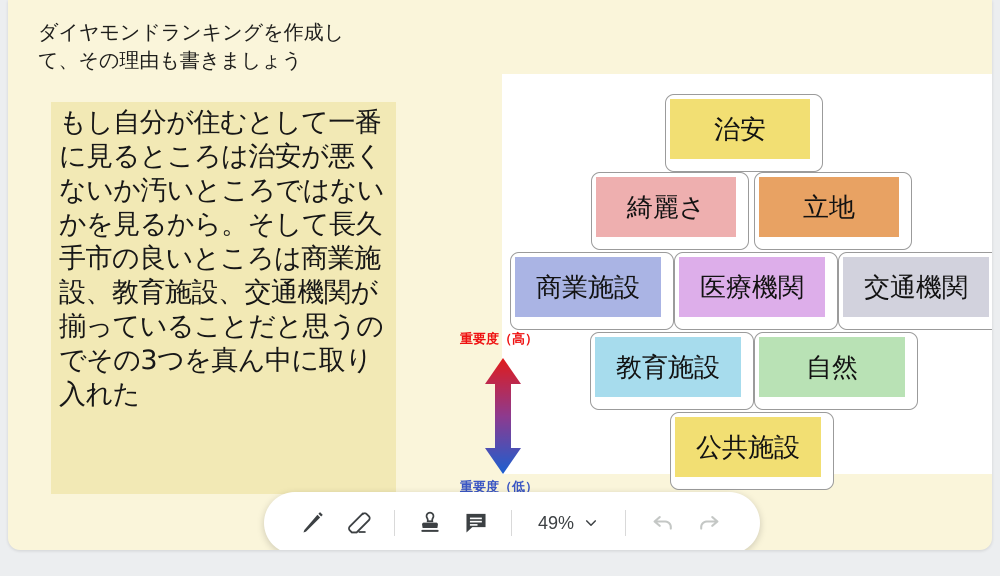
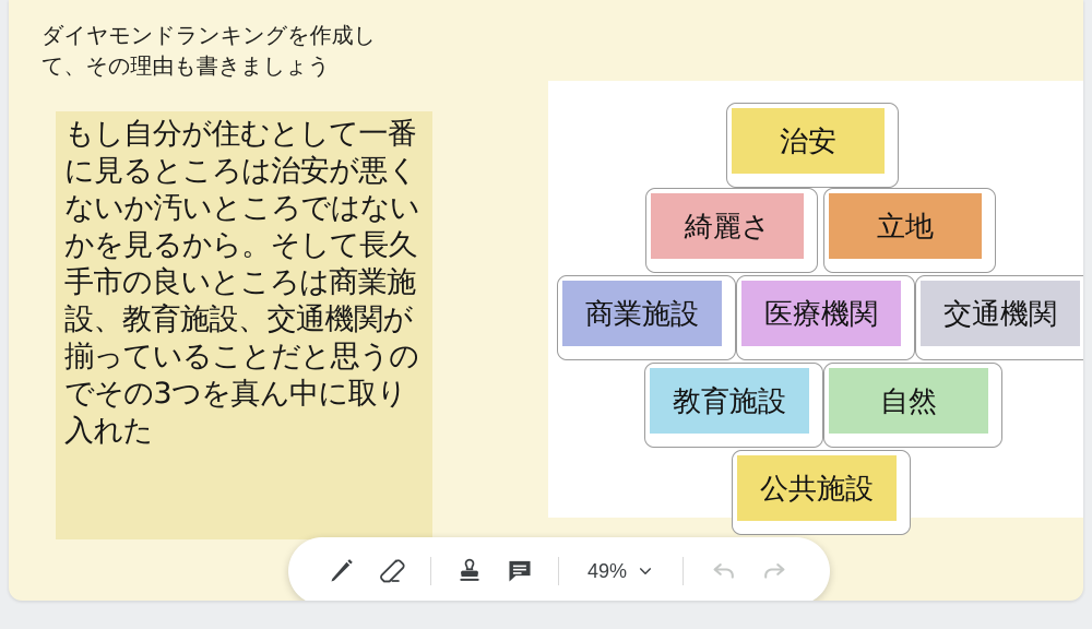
  ダイヤモンドランキングを作成し
  て、その理由も書きましょう
  もし自分が住むとして一番に見るところは治安が悪くないか汚いところではないかを見るから。そして長久手市の良いところは商業施設、教育施設、交通機関が揃っていることだと思うのでその3つを真ん中に取り入れた
  治安
  綺麗さ
  立地
  商業施設
  医療機関
  交通機関
  教育施設
  自然
  公共施設
- 重要度（高）
- 重要度（低）
  49%
